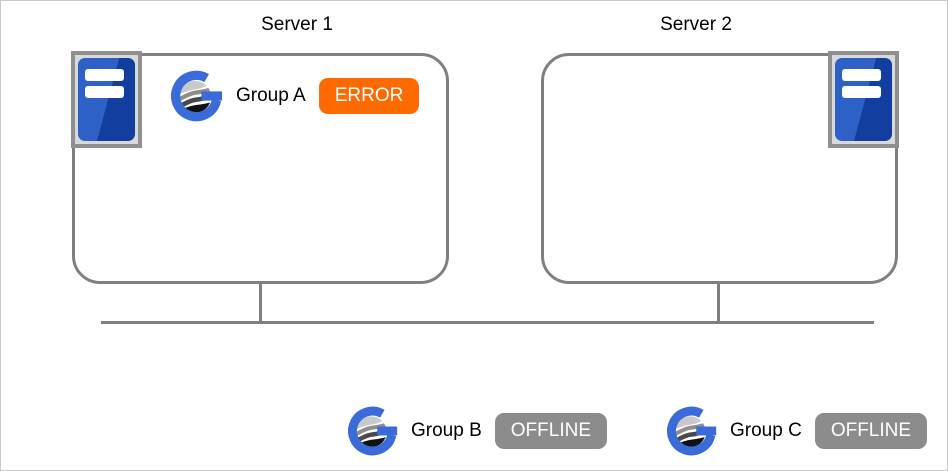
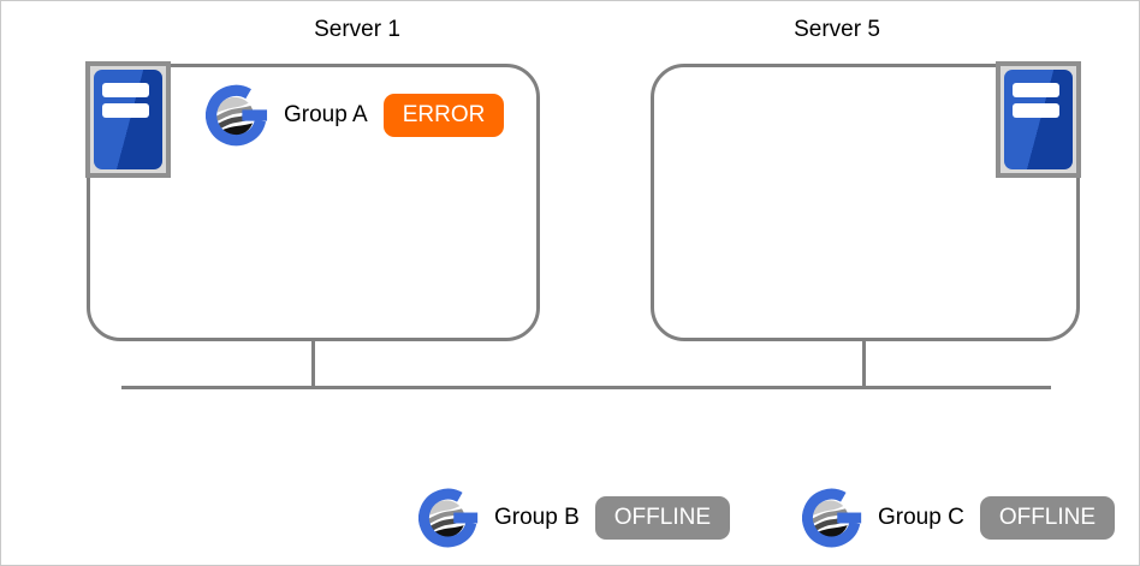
  Server 1
- Server 2
+ Server 5
  Group A
  ERROR
  Group B
  OFFLINE
  Group C
  OFFLINE
